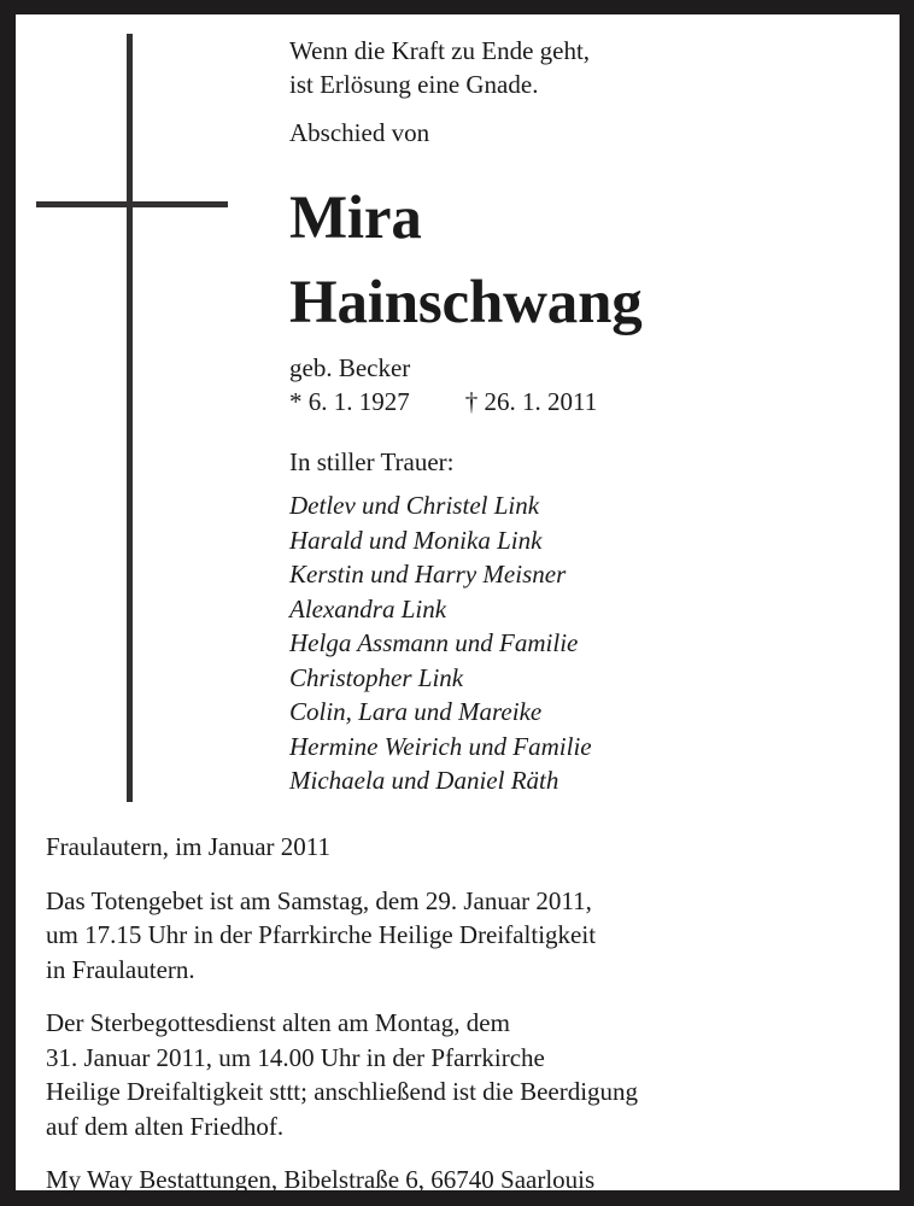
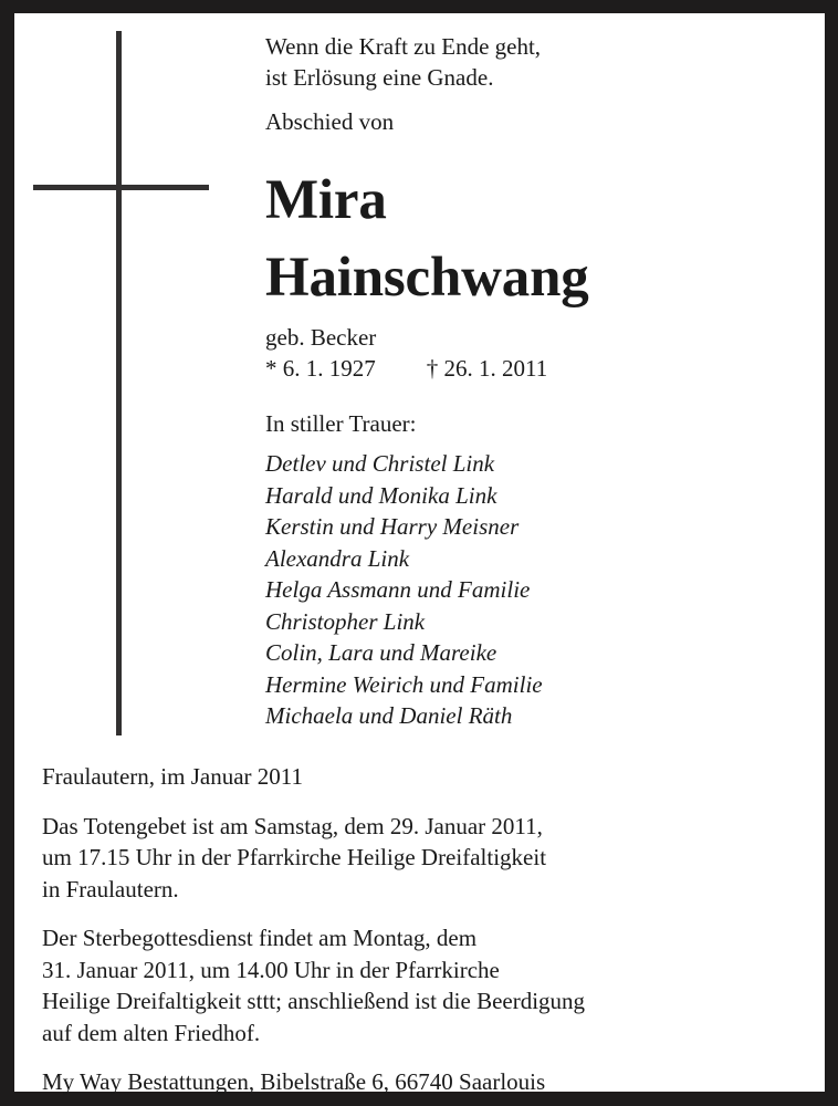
  Wenn die Kraft zu Ende geht,
  ist Erlösung eine Gnade.
  Abschied von
  Mira
  Hainschwang
  geb. Becker
  * 6. 1. 1927 † 26. 1. 2011
  In stiller Trauer:
  Detlev und Christel Link
  Harald und Monika Link
  Kerstin und Harry Meisner
  Alexandra Link
  Helga Assmann und Familie
  Christopher Link
  Colin, Lara und Mareike
  Hermine Weirich und Familie
  Michaela und Daniel Räth
  Fraulautern, im Januar 2011
  Das Totengebet ist am Samstag, dem 29. Januar 2011,
  um 17.15 Uhr in der Pfarrkirche Heilige Dreifaltigkeit
  in Fraulautern.
- Der Sterbegottesdienst alten am Montag, dem
+ Der Sterbegottesdienst findet am Montag, dem
  31. Januar 2011, um 14.00 Uhr in der Pfarrkirche
  Heilige Dreifaltigkeit sttt; anschließend ist die Beerdigung
  auf dem alten Friedhof.
  My Way Bestattungen, Bibelstraße 6, 66740 Saarlouis
